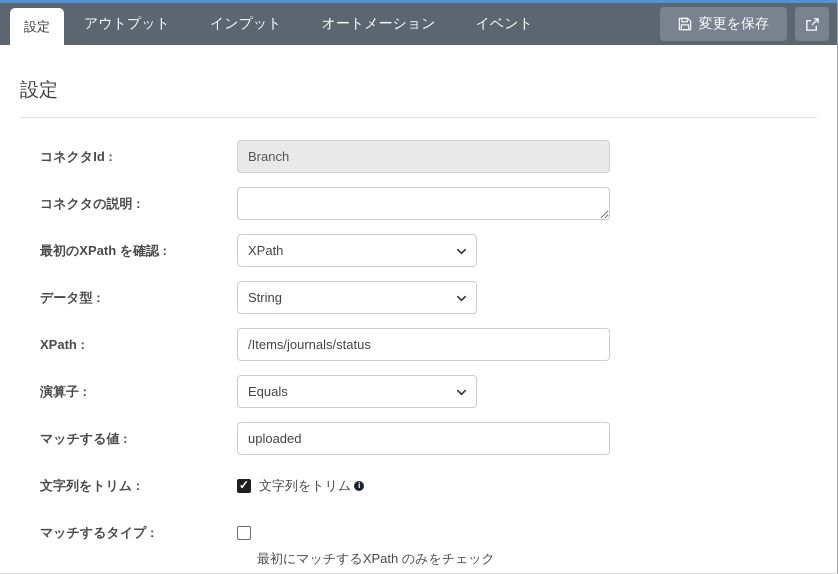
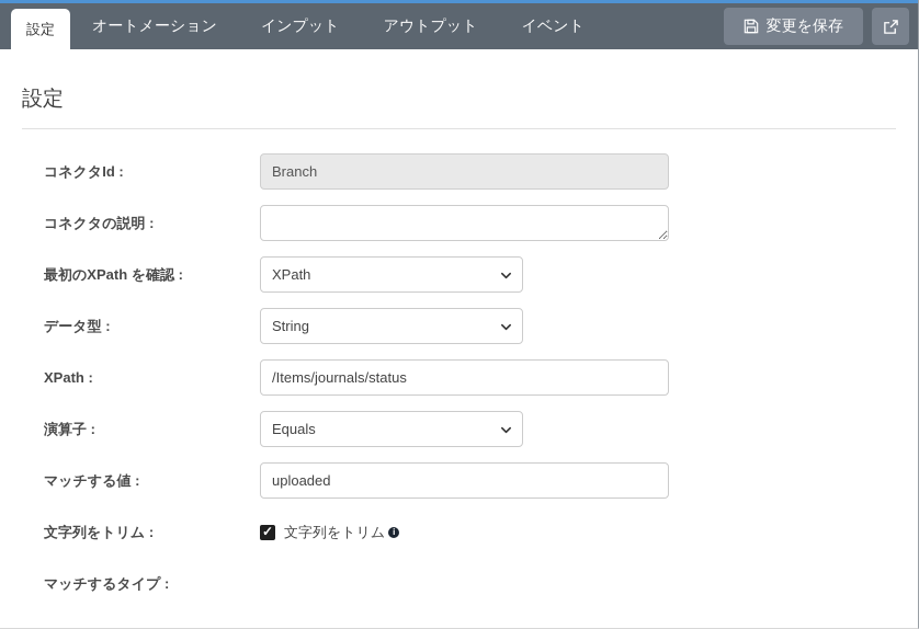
  設定
- アウトプット
+ オートメーション
  インプット
- オートメーション
+ アウトプット
  イベント
  変更を保存
  設定
  コネクタId :
  Branch
  コネクタの説明 :
  最初のXPath を確認 :
  XPath
  データ型 :
  String
  XPath :
  /Items/journals/status
  演算子 :
  Equals
  マッチする値 :
  uploaded
  文字列をトリム :
  文字列をトリム
  i
  マッチするタイプ :
- 最初にマッチするXPath のみをチェック
